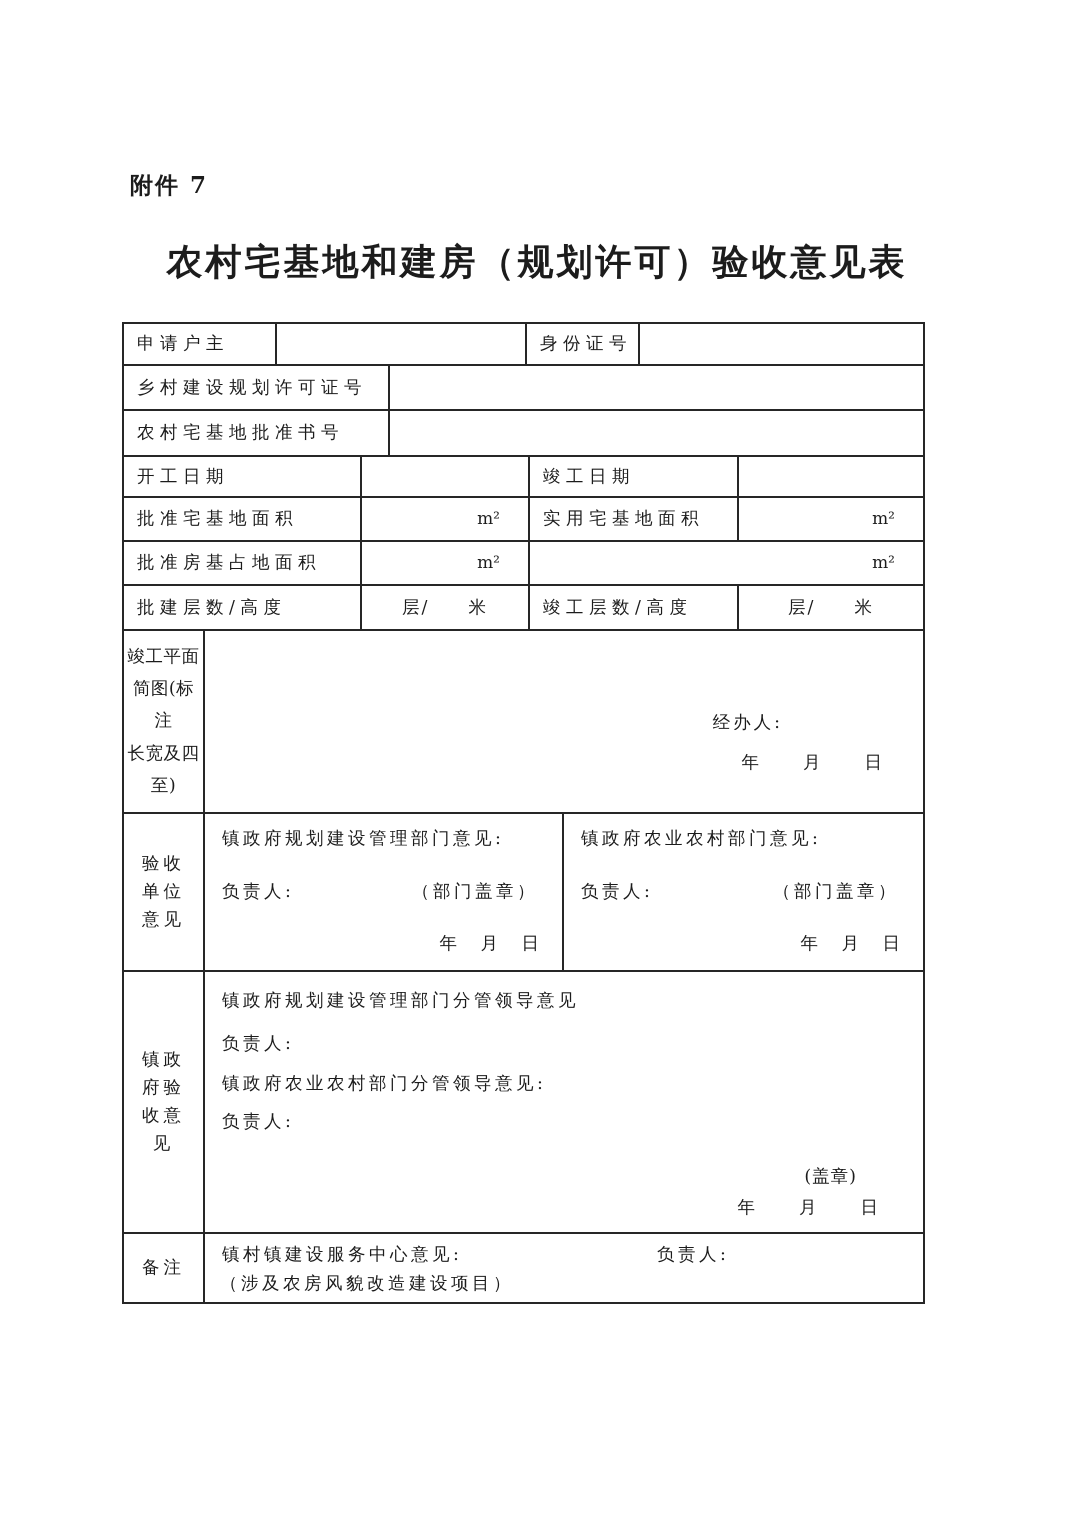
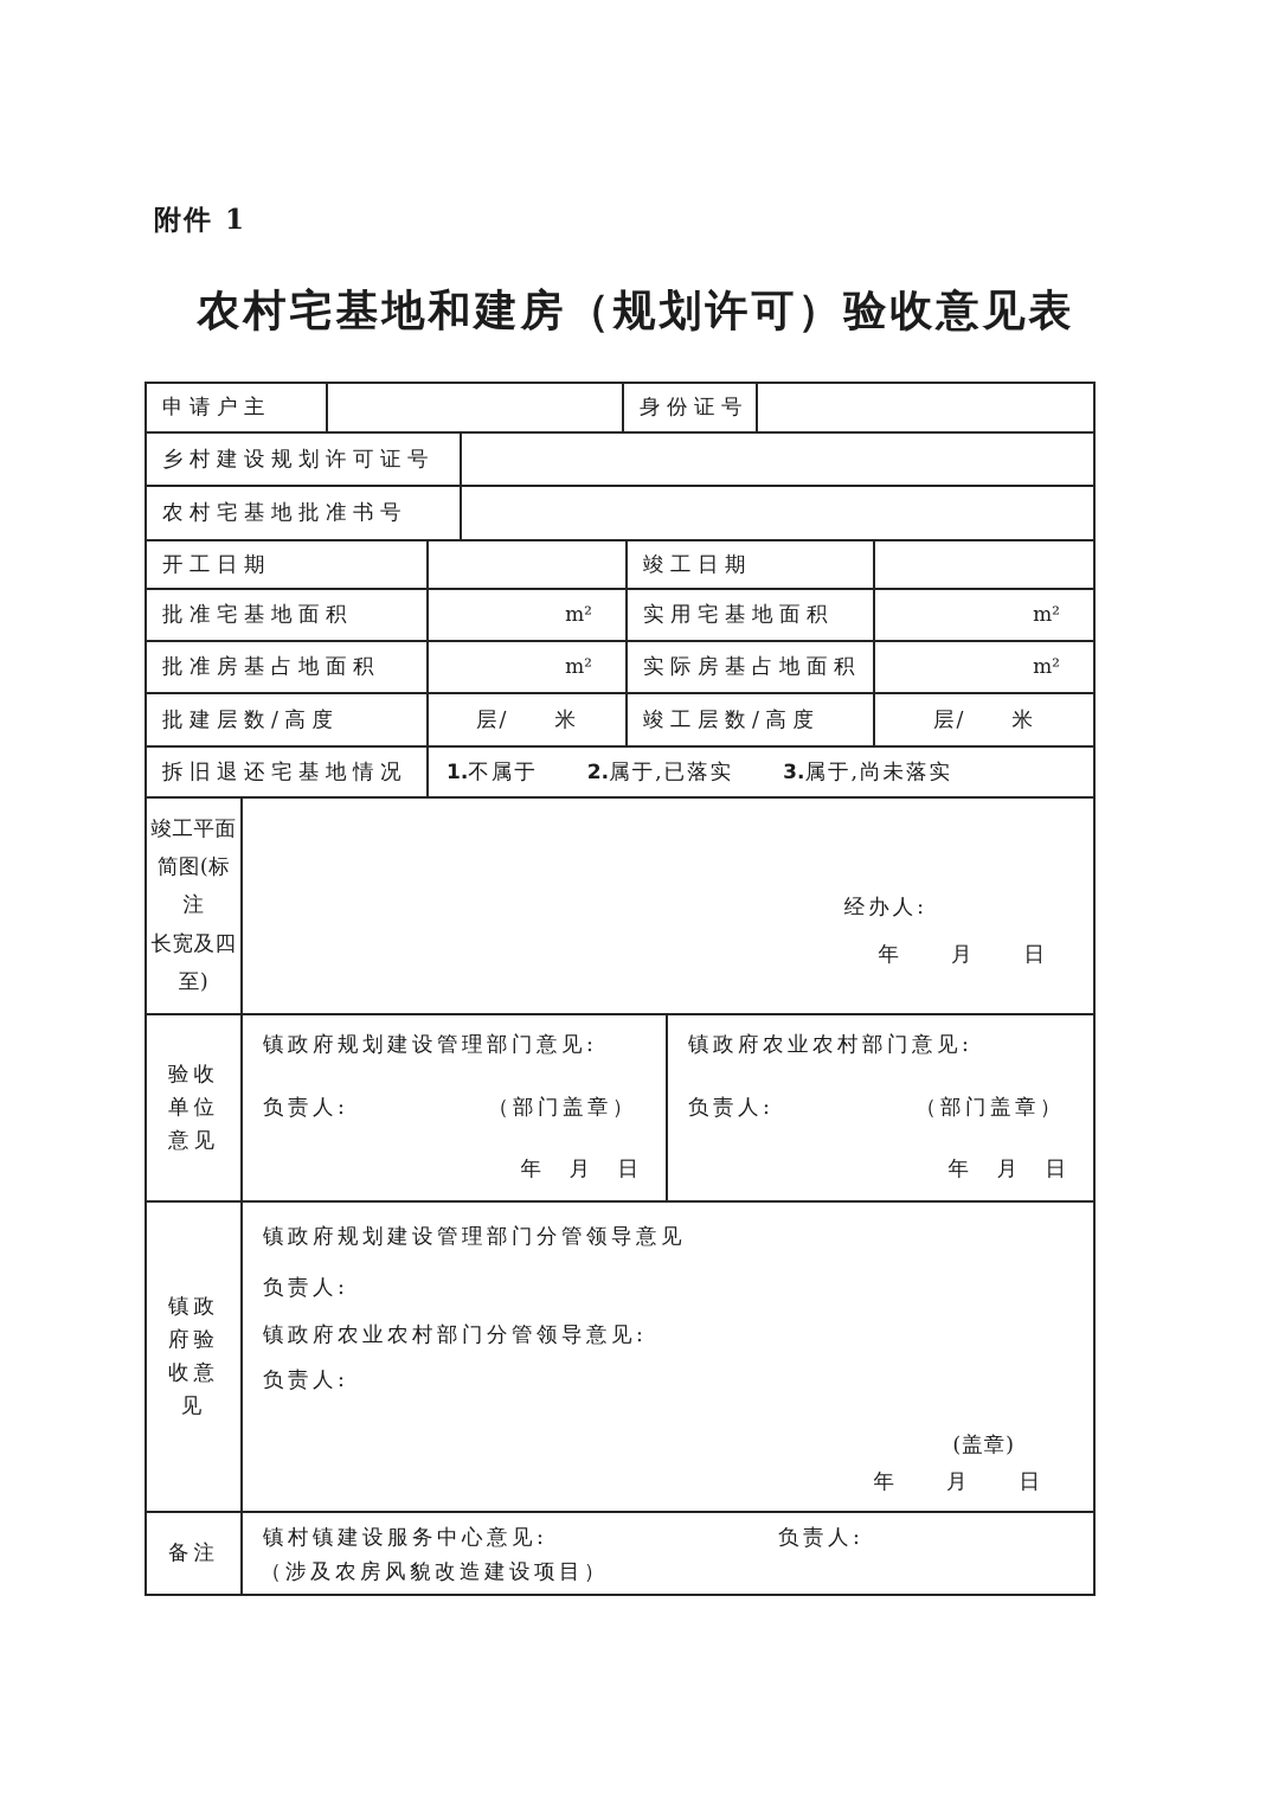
- 附件 7
+ 附件 1
  农村宅基地和建房（规划许可）验收意见表
  申请户主
  身份证号
  乡村建设规划许可证号
  农村宅基地批准书号
  开工日期
  竣工日期
  批准宅基地面积
  m²
  实用宅基地面积
  m²
  批准房基占地面积
  m²
+ 实际房基占地面积
  m²
  批建层数/高度
  层/ 米
  竣工层数/高度
  层/ 米
+ 拆旧退还宅基地情况
+ 1.不属于
+ 2.属于,已落实
+ 3.属于,尚未落实
  竣工平面
  简图(标注
  长宽及四
  至)
  经办人:
  年 月 日
  验收
  单位
  意见
  镇政府规划建设管理部门意见:
  负责人:
  （部门盖章）
  年 月 日
  镇政府农业农村部门意见:
  负责人:
  （部门盖章）
  年 月 日
  镇政
  府验
  收意
  见
  镇政府规划建设管理部门分管领导意见
  负责人:
  镇政府农业农村部门分管领导意见:
  负责人:
  (盖章)
  年 月 日
  备注
  镇村镇建设服务中心意见:
  负责人:
  （涉及农房风貌改造建设项目）
